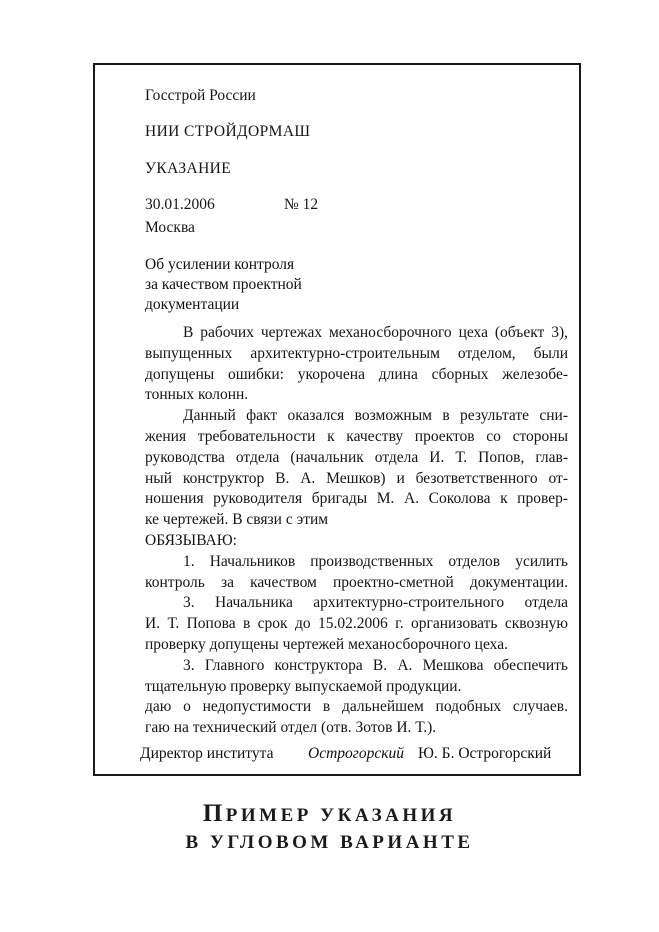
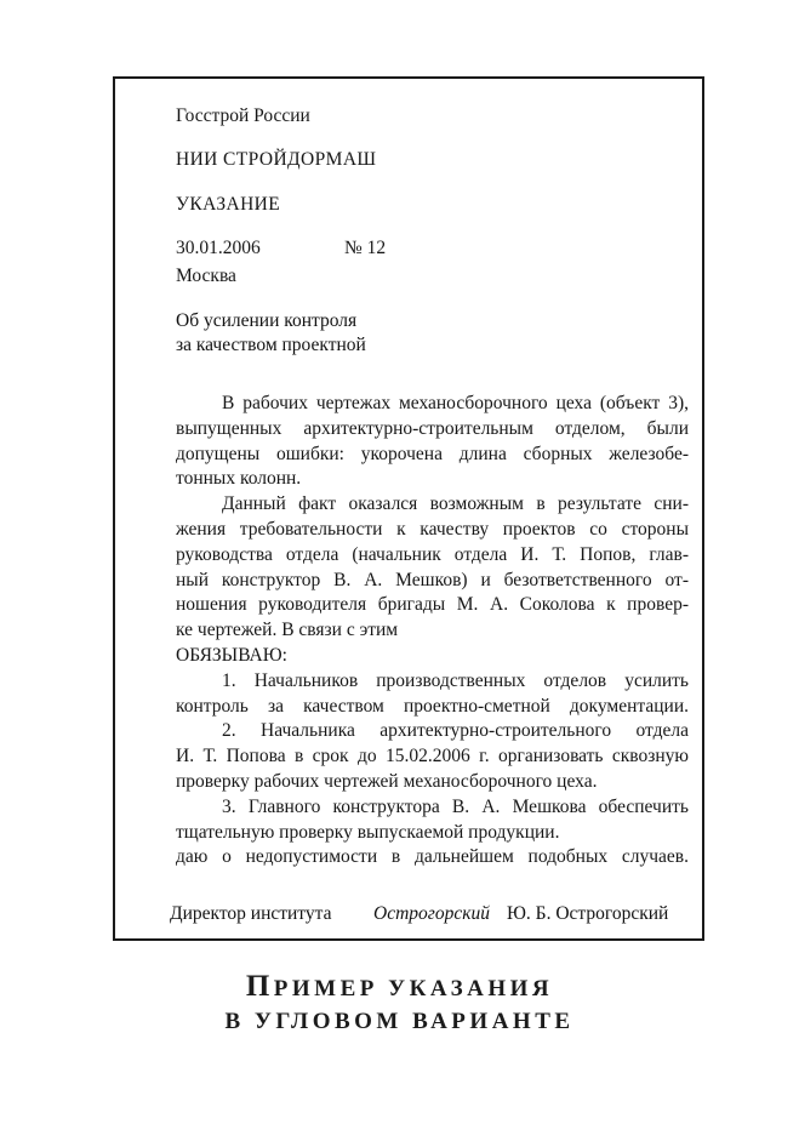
  Госстрой России
  НИИ СТРОЙДОРМАШ
  УКАЗАНИЕ
  30.01.2006
  № 12
  Москва
  Об усилении контроля
  за качеством проектной
- документации
  В рабочих чертежах механосборочного цеха (объект 3),
  выпущенных архитектурно-строительным отделом, были
  допущены ошибки: укорочена длина сборных железобе-
  тонных колонн.
  Данный факт оказался возможным в результате сни-
  жения требовательности к качеству проектов со стороны
  руководства отдела (начальник отдела И. Т. Попов, глав-
  ный конструктор В. А. Мешков) и безответственного от-
  ношения руководителя бригады М. А. Соколова к провер-
  ке чертежей. В связи с этим
  ОБЯЗЫВАЮ:
  1. Начальников производственных отделов усилить
  контроль за качеством проектно-сметной документации.
- 3. Начальника архитектурно-строительного отдела
+ 2. Начальника архитектурно-строительного отдела
  И. Т. Попова в срок до 15.02.2006 г. организовать сквозную
- проверку допущены чертежей механосборочного цеха.
+ проверку рабочих чертежей механосборочного цеха.
  3. Главного конструктора В. А. Мешкова обеспечить
  тщательную проверку выпускаемой продукции.
  даю о недопустимости в дальнейшем подобных случаев.
- гаю на технический отдел (отв. Зотов И. Т.).
  Директор института Острогорский Ю. Б. Острогорский
  ПРИМЕР УКАЗАНИЯ
  В УГЛОВОМ ВАРИАНТЕ
